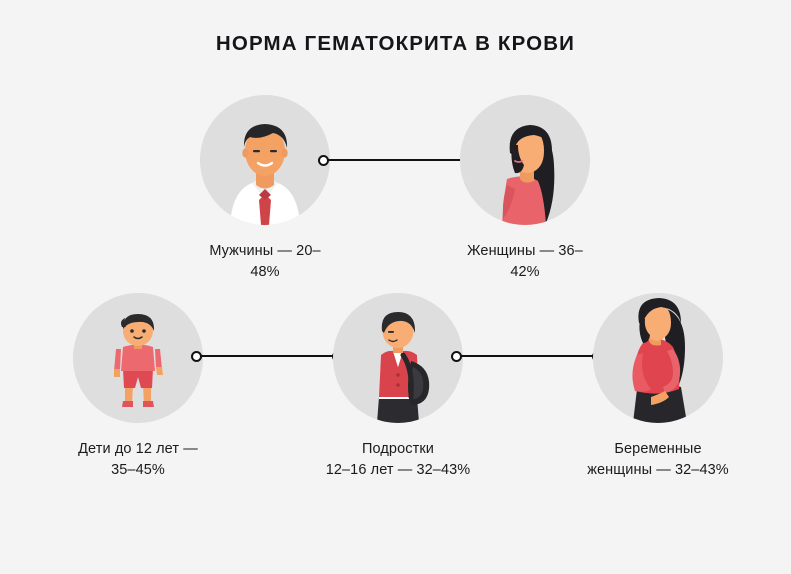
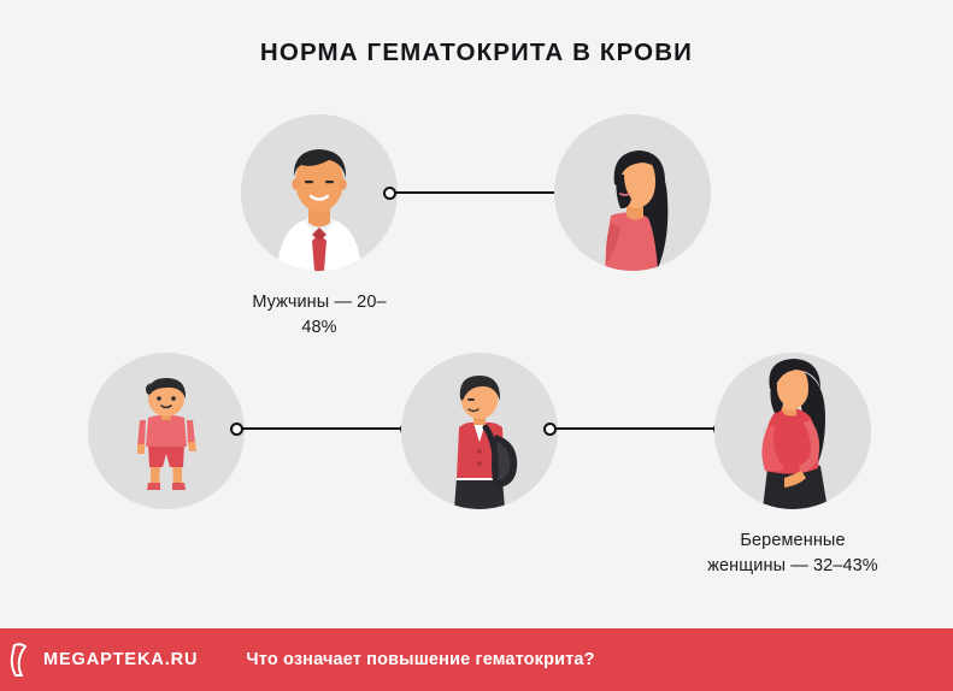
  НОРМА ГЕМАТОКРИТА В КРОВИ
  Мужчины — 20–48%
- Женщины — 36–42%
- Дети до 12 лет —
- 35–45%
- Подростки
- 12–16 лет — 32–43%
  Беременные
  женщины — 32–43%
+ MEGAPTEKA.RU
+ Что означает повышение гематокрита?
